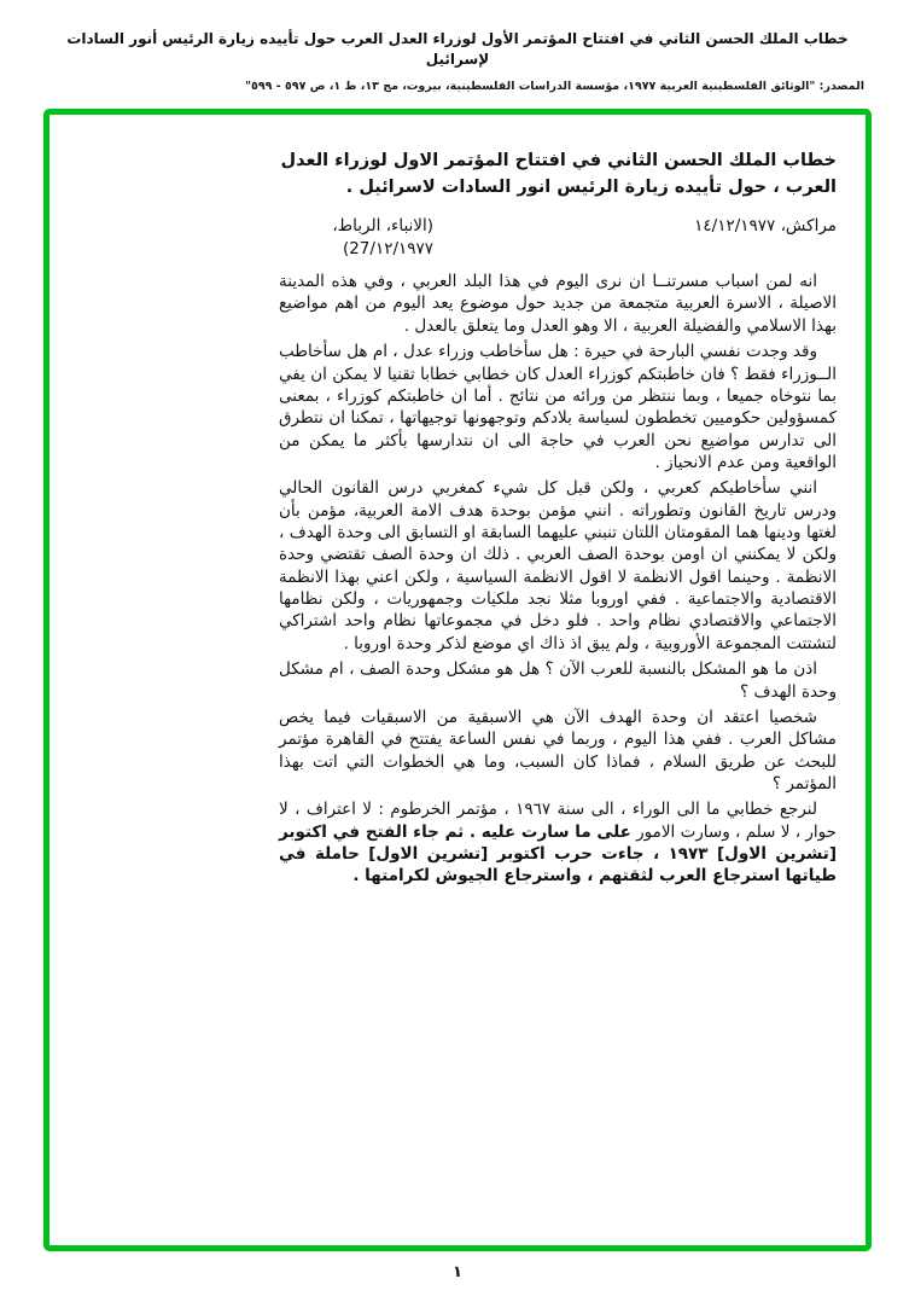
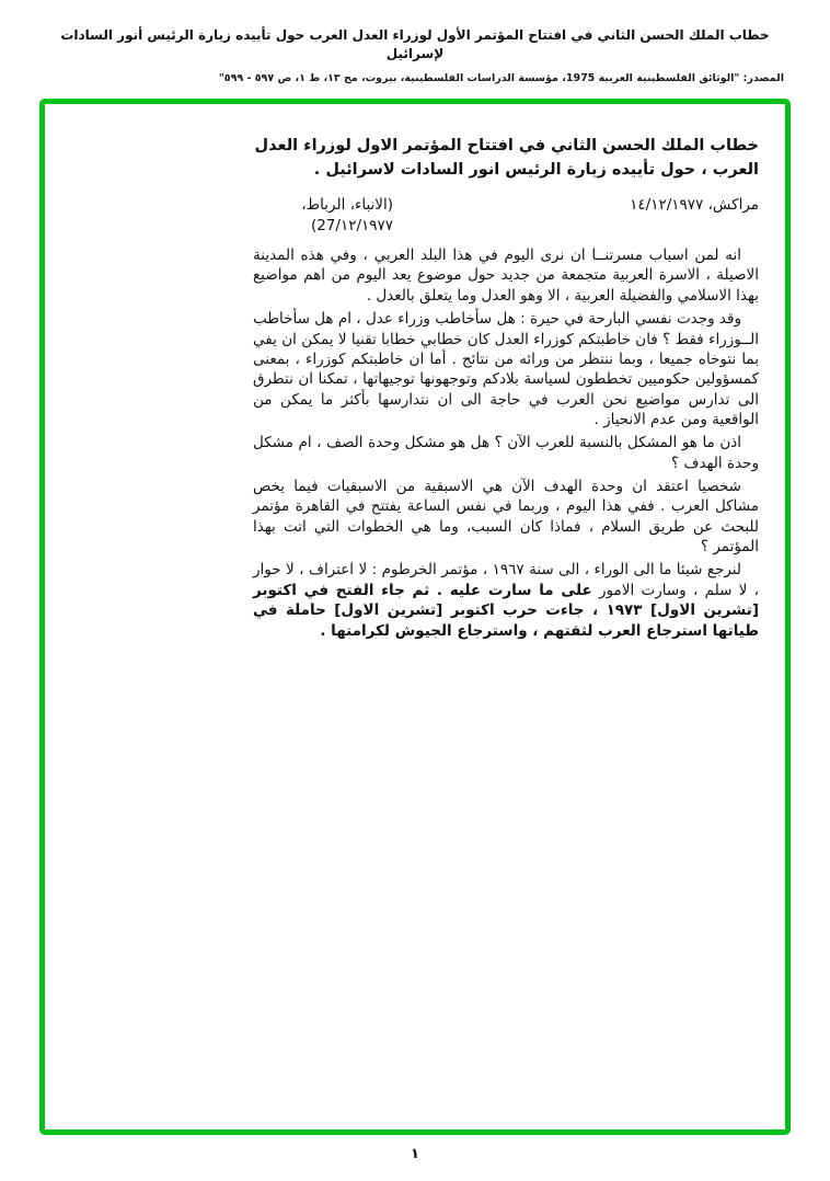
  خطاب الملك الحسن الثاني في افتتاح المؤتمر الأول لوزراء العدل العرب حول تأييده زيارة الرئيس أنور السادات لإسرائيل
- المصدر: "الوثائق الفلسطينية العربية ١٩٧٧، مؤسسة الدراسات الفلسطينية، بيروت، مج ١٣، ط ١، ص ٥٩٧ - ٥٩٩"
+ المصدر: "الوثائق الفلسطينية العربية 1975، مؤسسة الدراسات الفلسطينية، بيروت، مج ١٣، ط ١، ص ٥٩٧ - ٥٩٩"
  خطاب الملك الحسن الثاني في افتتاح المؤتمر الاول لوزراء العدل العرب ، حول تأييده زيارة الرئيس انور السادات لاسرائيل .
  مراكش، ١٤/١٢/١٩٧٧
  (الانباء، الرباط، 27/١٢/١٩٧٧)
  انه لمن اسباب مسرتنــا ان نرى اليوم في هذا البلد العربي ، وفي هذه المدينة الاصيلة ، الاسرة العربية متجمعة من جديد حول موضوع يعد اليوم من اهم مواضيع بهذا الاسلامي والفضيلة العربية ، الا وهو العدل وما يتعلق بالعدل .
  وقد وجدت نفسي البارحة في حيرة : هل سأخاطب وزراء عدل ، ام هل سأخاطب الــوزراء فقط ؟ فان خاطبتكم كوزراء العدل كان خطابي خطابا تقنيا لا يمكن ان يفي بما نتوخاه جميعا ، وبما ننتظر من ورائه من نتائج . أما ان خاطبتكم كوزراء ، بمعنى كمسؤولين حكوميين تخططون لسياسة بلادكم وتوجهونها توجيهاتها ، تمكنا ان نتطرق الى تدارس مواضيع نحن العرب في حاجة الى ان نتدارسها بأكثر ما يمكن من الواقعية ومن عدم الانحياز .
- انني سأخاطبكم كعربي ، ولكن قبل كل شيء كمغربي درس القانون الحالي ودرس تاريخ القانون وتطوراته . انني مؤمن بوحدة هدف الامة العربية، مؤمن بأن لغتها ودينها هما المقومتان اللتان تنبني عليهما السابقة او التسابق الى وحدة الهدف ، ولكن لا يمكنني ان اومن بوحدة الصف العربي . ذلك ان وحدة الصف تقتضي وحدة الانظمة . وحينما اقول الانظمة لا اقول الانظمة السياسية ، ولكن اعني بهذا الانظمة الاقتصادية والاجتماعية . ففي اوروبا مثلا نجد ملكيات وجمهوريات ، ولكن نظامها الاجتماعي والاقتصادي نظام واحد . فلو دخل في مجموعاتها نظام واحد اشتراكي لتشتتت المجموعة الأوروبية ، ولم يبق اذ ذاك اي موضع لذكر وحدة اوروبا .
  اذن ما هو المشكل بالنسبة للعرب الآن ؟ هل هو مشكل وحدة الصف ، ام مشكل وحدة الهدف ؟
  شخصيا اعتقد ان وحدة الهدف الآن هي الاسبقية من الاسبقيات فيما يخص مشاكل العرب . ففي هذا اليوم ، وربما في نفس الساعة يفتتح في القاهرة مؤتمر للبحث عن طريق السلام ، فماذا كان السبب، وما هي الخطوات التي اتت بهذا المؤتمر ؟
- لنرجع خطابي ما الى الوراء ، الى سنة ١٩٦٧ ، مؤتمر الخرطوم : لا اعتراف ، لا حوار ، لا سلم ، وسارت الامور على ما سارت عليه . ثم جاء الفتح في اكتوبر [تشرين الاول] ١٩٧٣ ، جاءت حرب اكتوبر [تشرين الاول] حاملة في طياتها استرجاع العرب لثقتهم ، واسترجاع الجيوش لكرامتها .
+ لنرجع شيئا ما الى الوراء ، الى سنة ١٩٦٧ ، مؤتمر الخرطوم : لا اعتراف ، لا حوار ، لا سلم ، وسارت الامور على ما سارت عليه . ثم جاء الفتح في اكتوبر [تشرين الاول] ١٩٧٣ ، جاءت حرب اكتوبر [تشرين الاول] حاملة في طياتها استرجاع العرب لثقتهم ، واسترجاع الجيوش لكرامتها .
  ١
